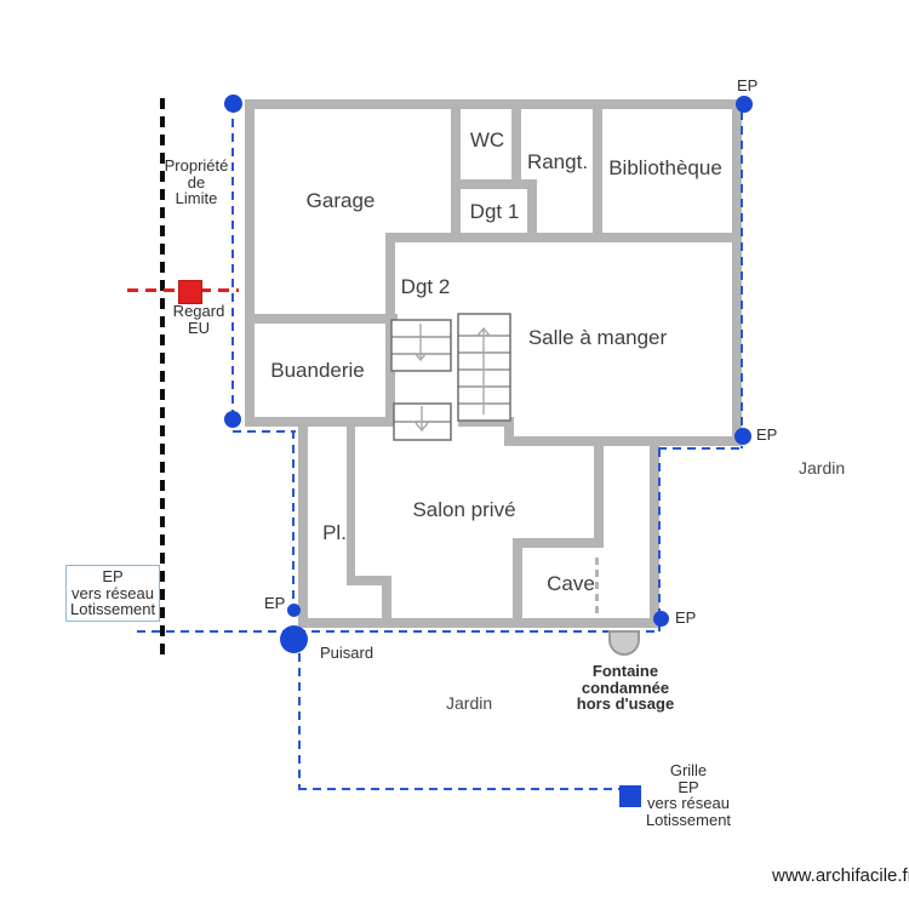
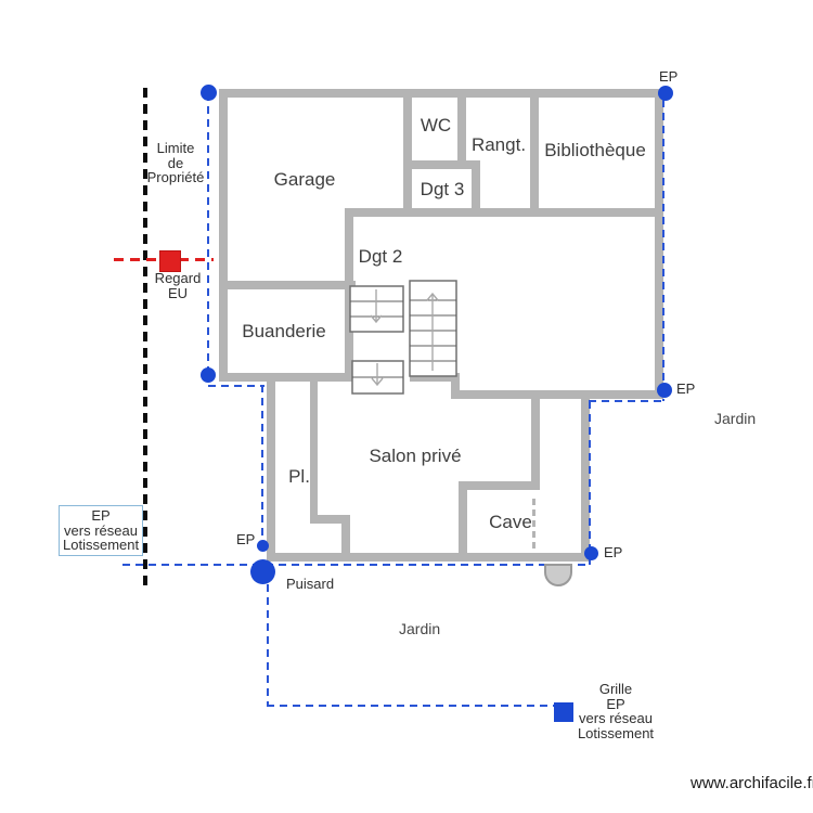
  Garage
  WC
  Rangt.
  Bibliothèque
- Dgt 1
+ Dgt 3
  Dgt 2
- Salle à manger
  Buanderie
  Salon privé
  Pl.
  Cave
- Propriété
+ Limite
  de
- Limite
+ Propriété
  Regard
  EU
  EP
  EP
  EP
  EP
  EP
  vers réseau
  Lotissement
  Puisard
  Jardin
  Jardin
- Fontaine
- condamnée
- hors d'usage
  Grille
  EP
  vers réseau
  Lotissement
  www.archifacile.f
